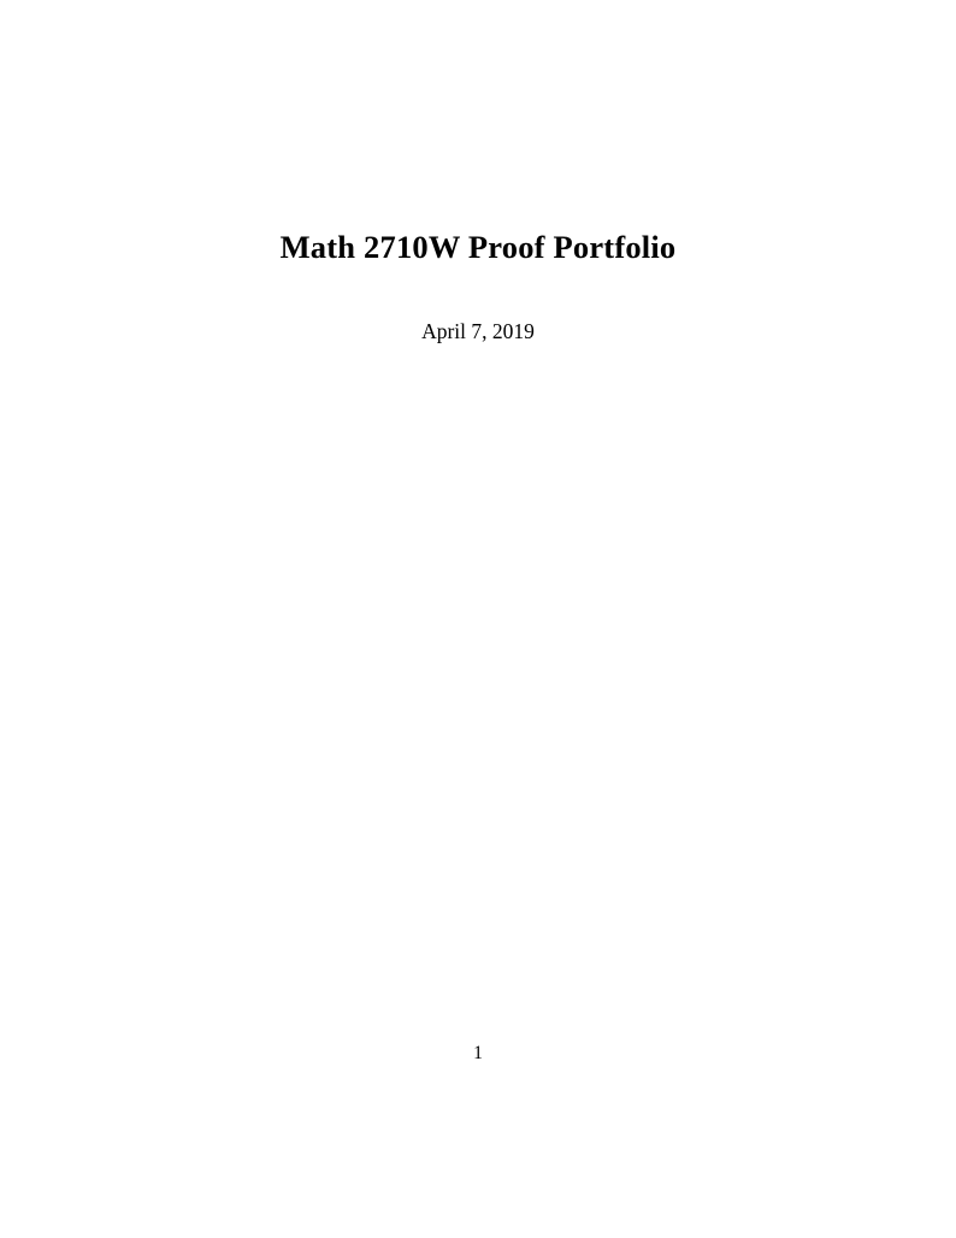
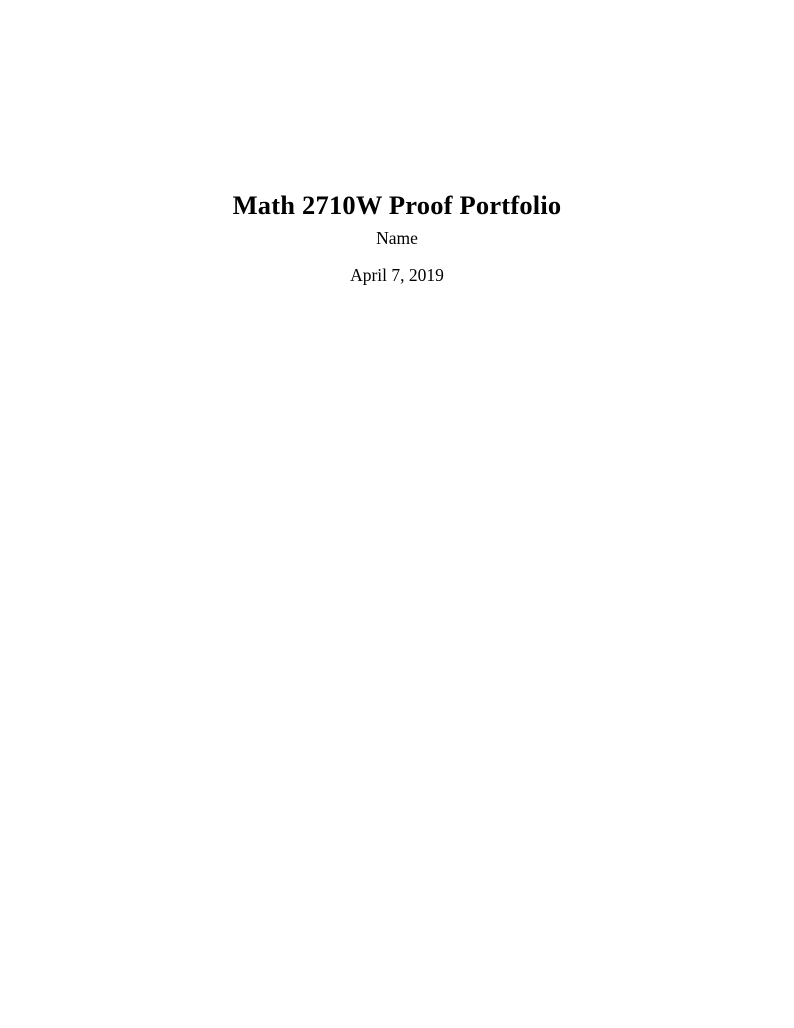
  Math 2710W Proof Portfolio
+ Name
  April 7, 2019
- 1
